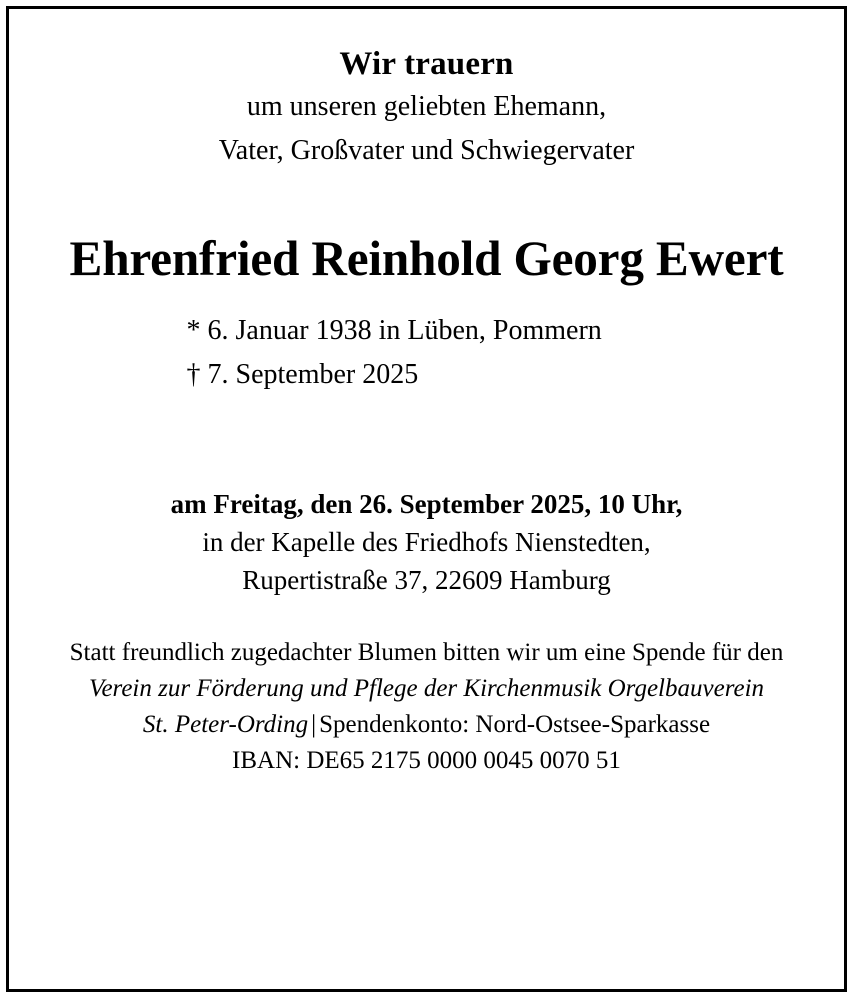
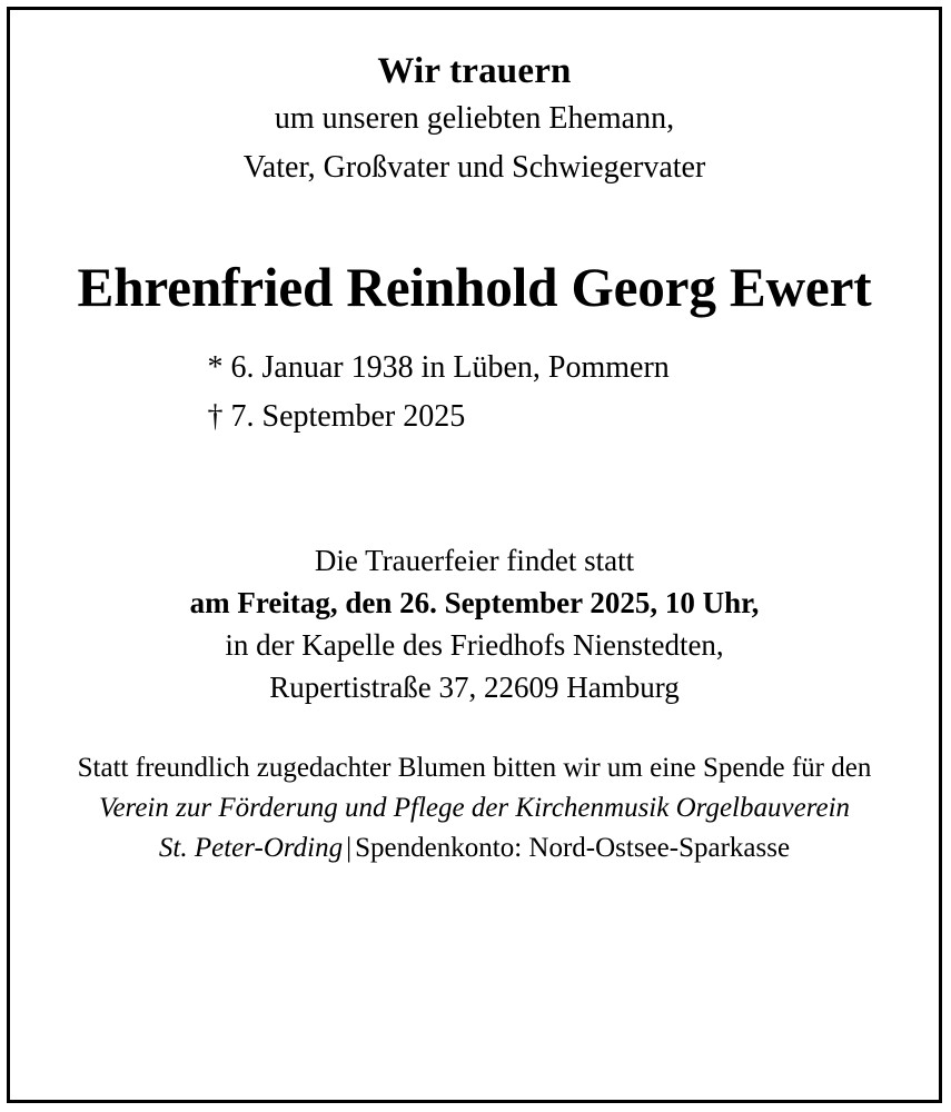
  Wir trauern
  um unseren geliebten Ehemann,
  Vater, Großvater und Schwiegervater
  Ehrenfried Reinhold Georg Ewert
  * 6. Januar 1938 in Lüben, Pommern
  † 7. September 2025
+ Die Trauerfeier findet statt
  am Freitag, den 26. September 2025, 10 Uhr,
  in der Kapelle des Friedhofs Nienstedten,
  Rupertistraße 37, 22609 Hamburg
  Statt freundlich zugedachter Blumen bitten wir um eine Spende für den
  Verein zur Förderung und Pflege der Kirchenmusik Orgelbauverein
  St. Peter-Ording|Spendenkonto: Nord-Ostsee-Sparkasse
- IBAN: DE65 2175 0000 0045 0070 51
